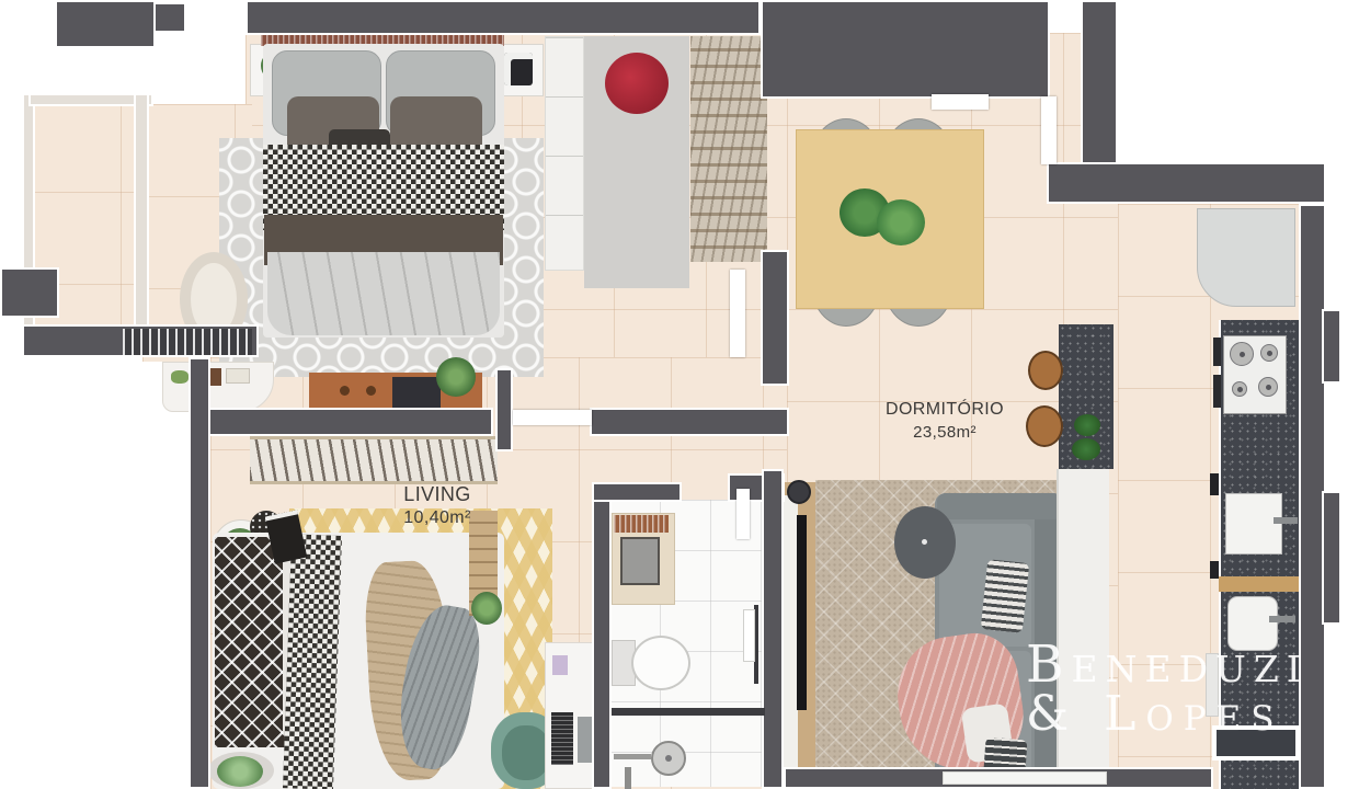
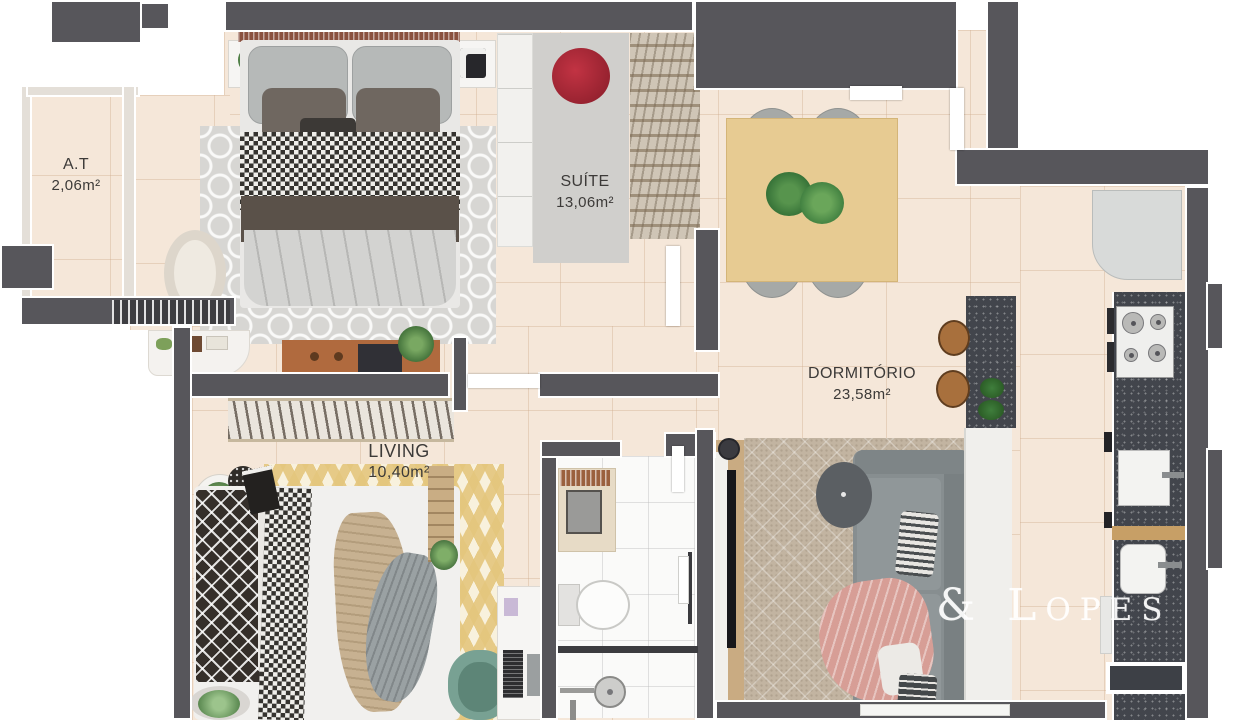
+ A.T
+ 2,06m²
+ SUÍTE
+ 13,06m²
  LIVING
  10,40m²
  DORMITÓRIO
  23,58m²
- Beneduzi
  & Lopes
